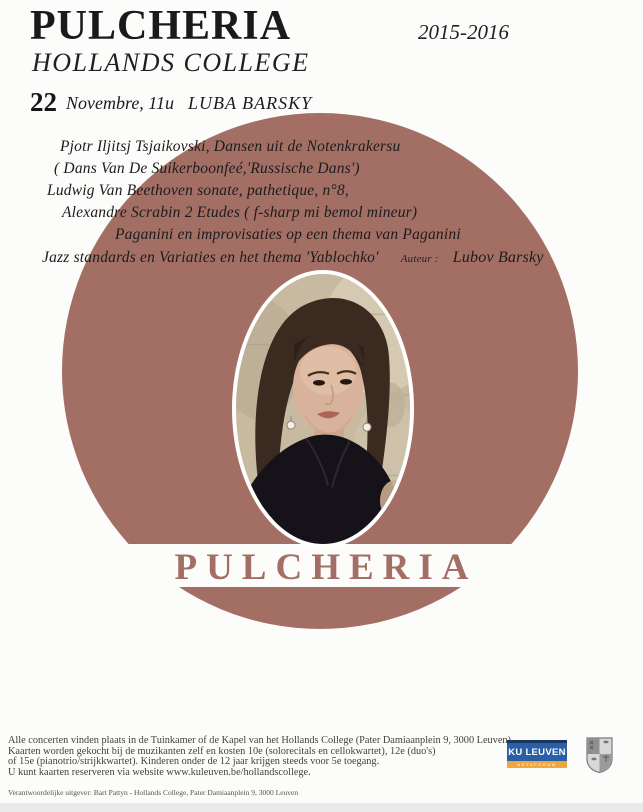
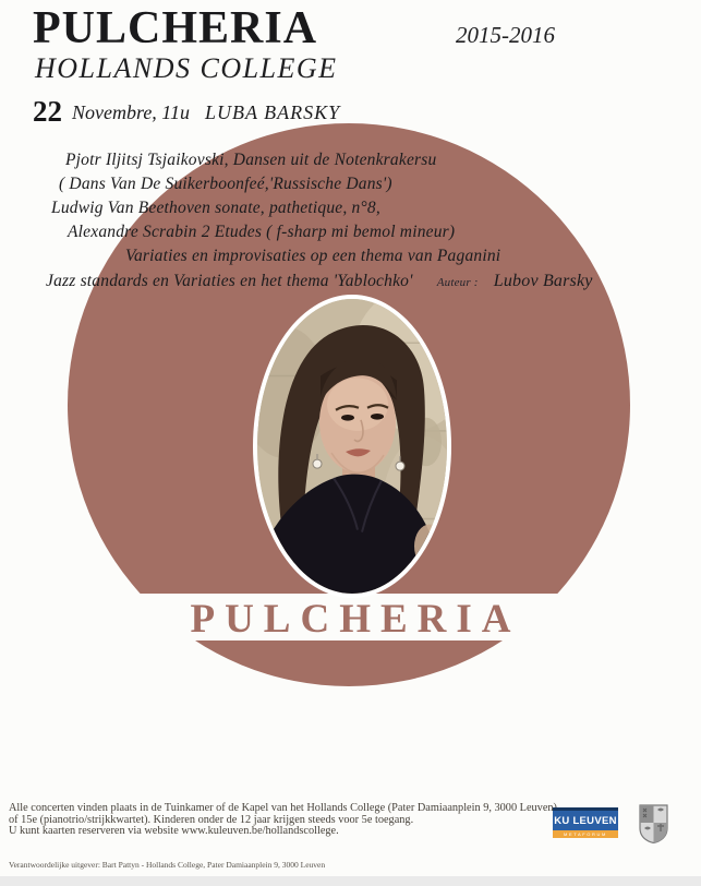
  PULCHERIA
  HOLLANDS COLLEGE
  2015-2016
  22 Novembre, 11u LUBA BARSKY
  PULCHERIA
  Pjotr Iljitsj Tsjaikovski, Dansen uit de Notenkrakersu
  ( Dans Van De Suikerboonfeé,'Russische Dans')
  Ludwig Van Beethoven sonate, pathetique, n°8,
  Alexandre Scrabin 2 Etudes ( f-sharp mi bemol mineur)
- Paganini en improvisaties op een thema van Paganini
+ Variaties en improvisaties op een thema van Paganini
  Jazz standards en Variaties en het thema 'Yablochko' Auteur : Lubov Barsky
  Alle concerten vinden plaats in de Tuinkamer of de Kapel van het Hollands College (Pater Damiaanplein 9, 3000 Leuven
- Kaarten worden gekocht bij de muzikanten zelf en kosten 10e (solorecitals en cellokwartet), 12e (duo's)
  of 15e (pianotrio/strijkkwartet). Kinderen onder de 12 jaar krijgen steeds voor 5e toegang.
  U kunt kaarten reserveren via website www.kuleuven.be/hollandscollege.
  Verantwoordelijke uitgever: Bart Pattyn - Hollands College, Pater Damiaanplein 9, 3000 Leuven
  KU LEUVEN
